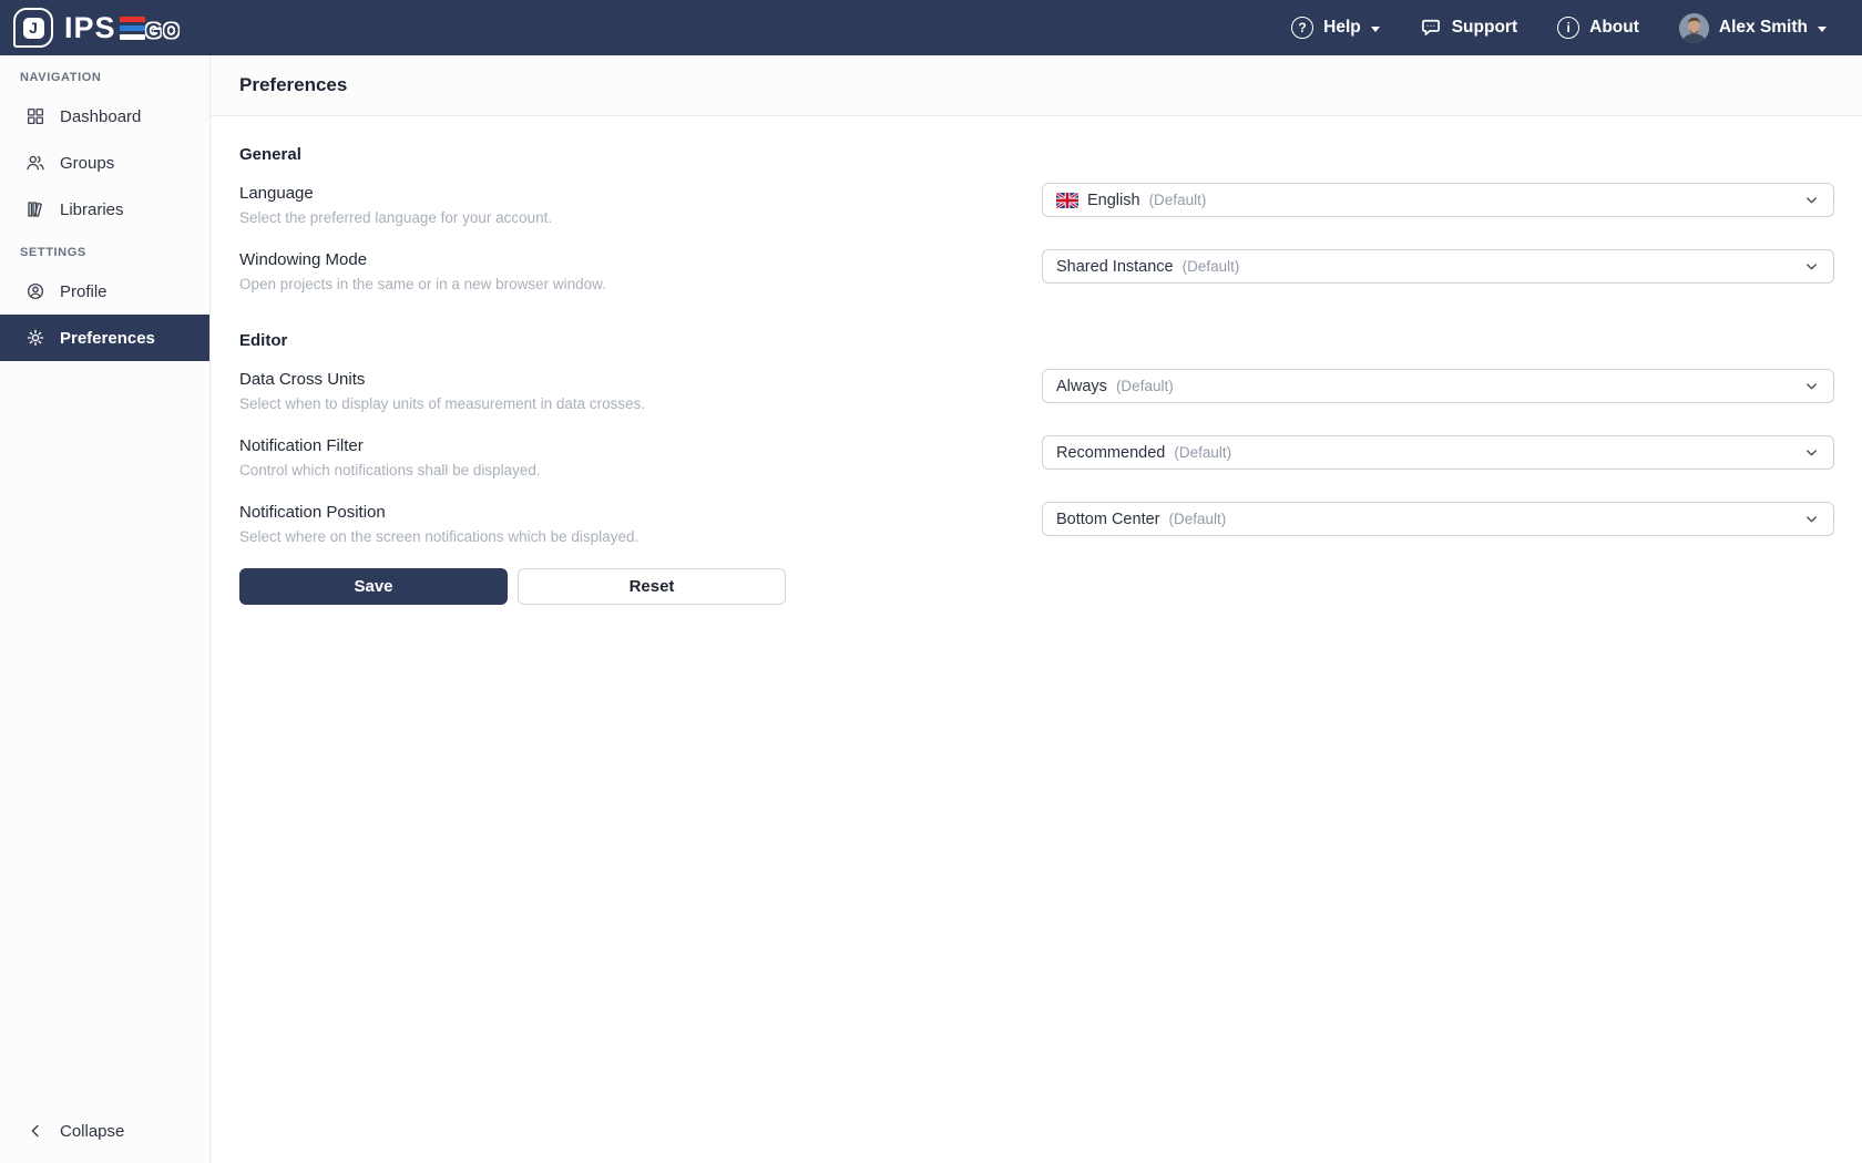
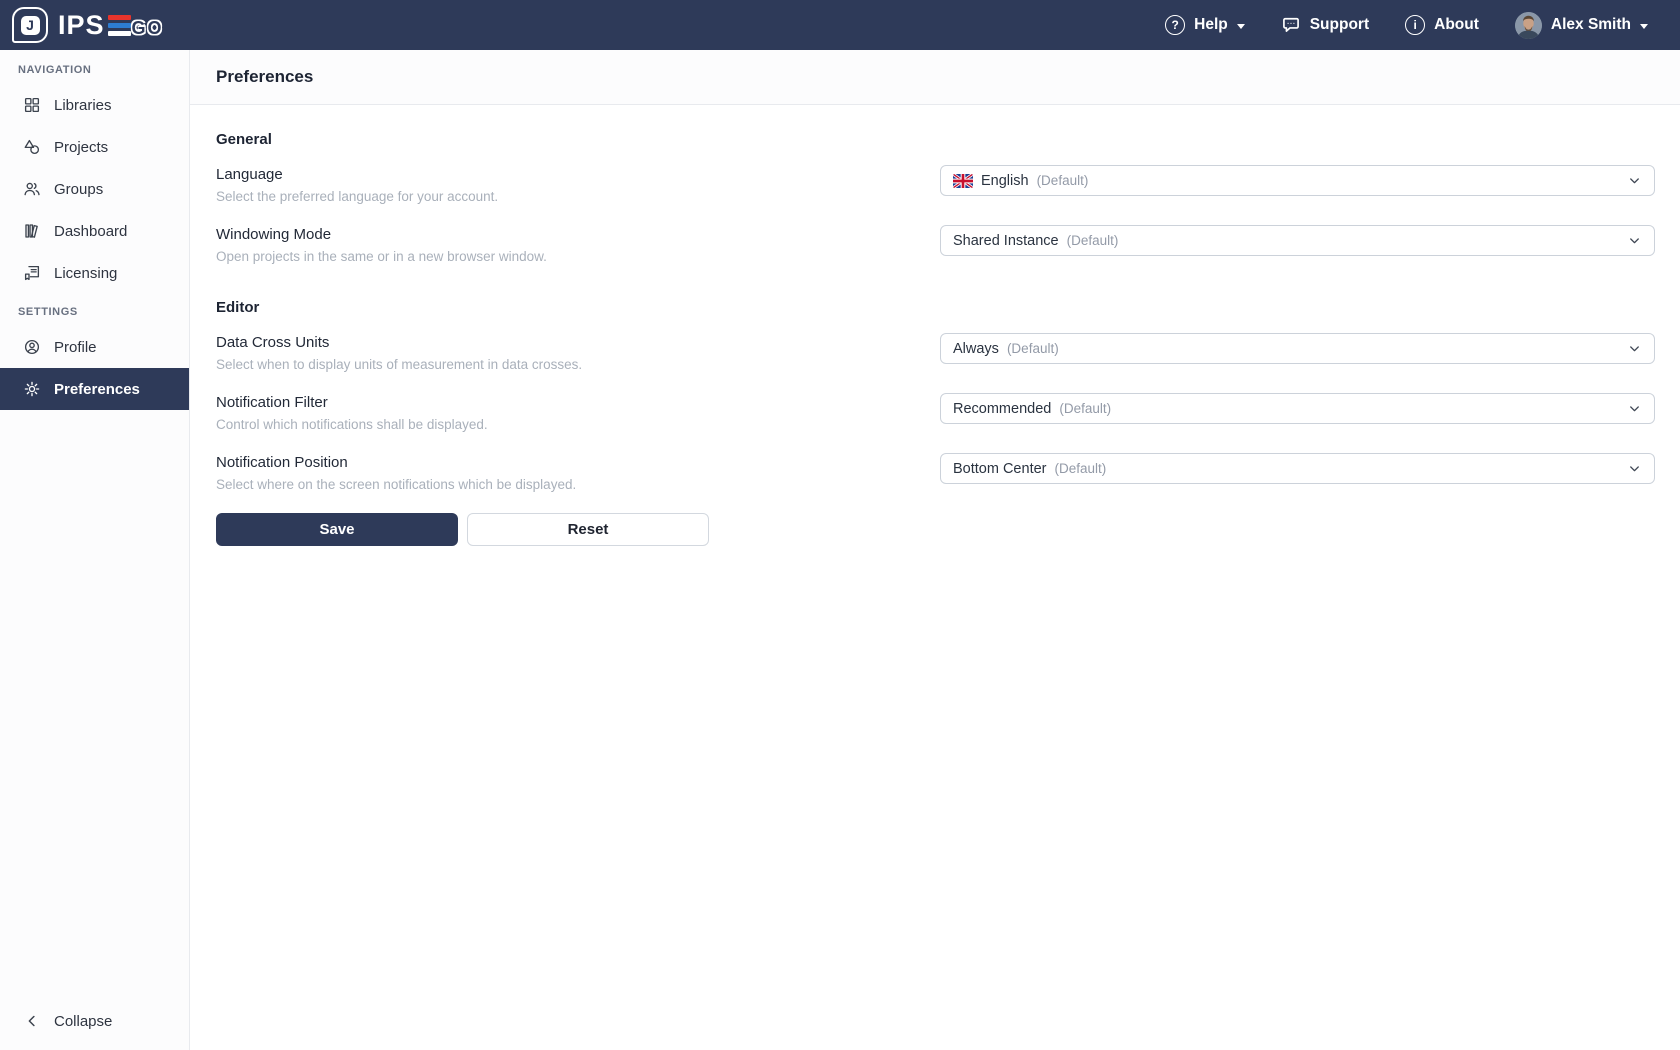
  J
  IPS
  GO
  ?
  Help
  Support
  i
  About
  Alex Smith
  NAVIGATION
- Dashboard
+ Libraries
+ Projects
  Groups
- Libraries
+ Dashboard
+ Licensing
  SETTINGS
  Profile
  Preferences
  Collapse
  Preferences
  General
  Language
  Select the preferred language for your account.
  English
  (Default)
  Windowing Mode
  Open projects in the same or in a new browser window.
  Shared Instance
  (Default)
  Editor
  Data Cross Units
  Select when to display units of measurement in data crosses.
  Always
  (Default)
  Notification Filter
  Control which notifications shall be displayed.
  Recommended
  (Default)
  Notification Position
  Select where on the screen notifications which be displayed.
  Bottom Center
  (Default)
  Save
  Reset
